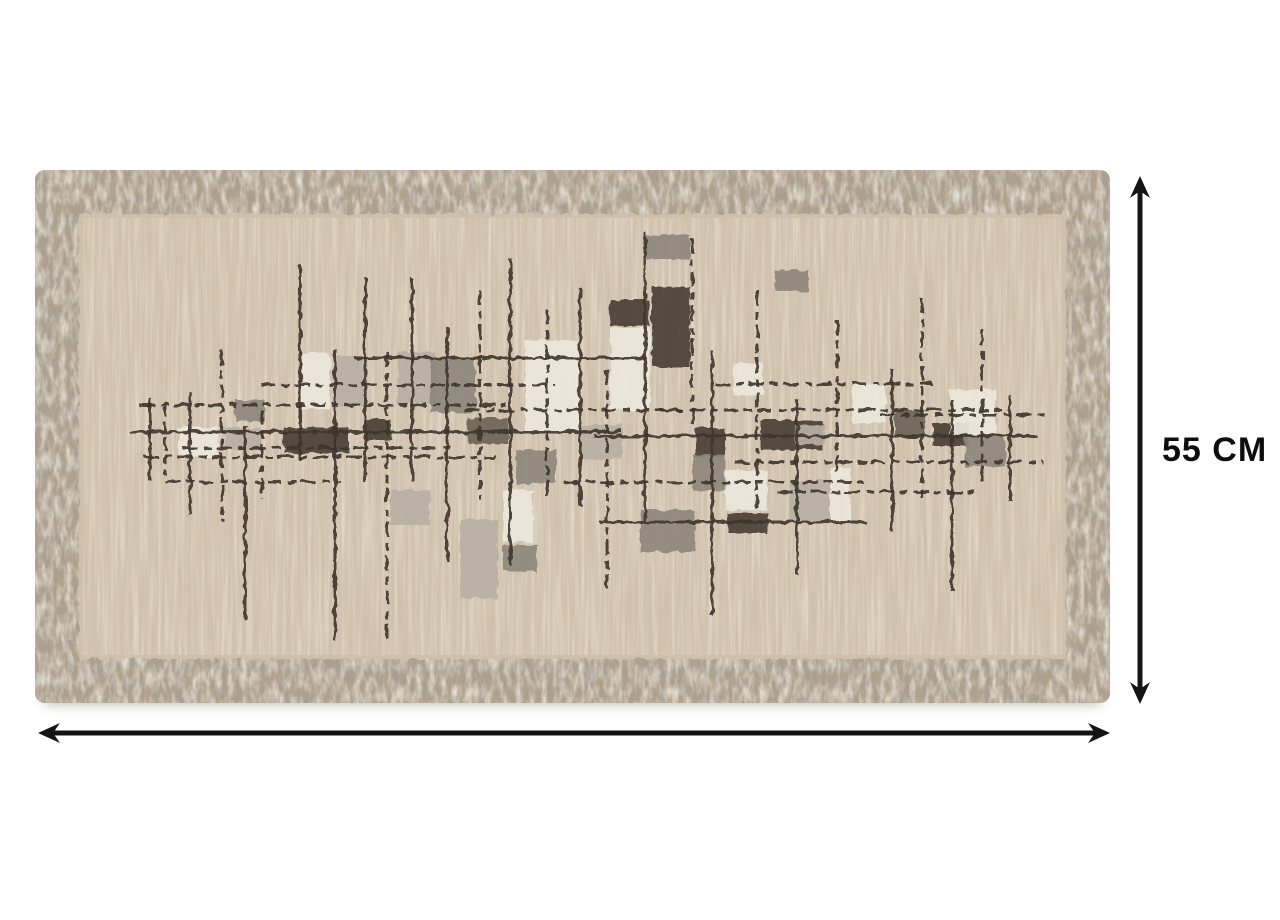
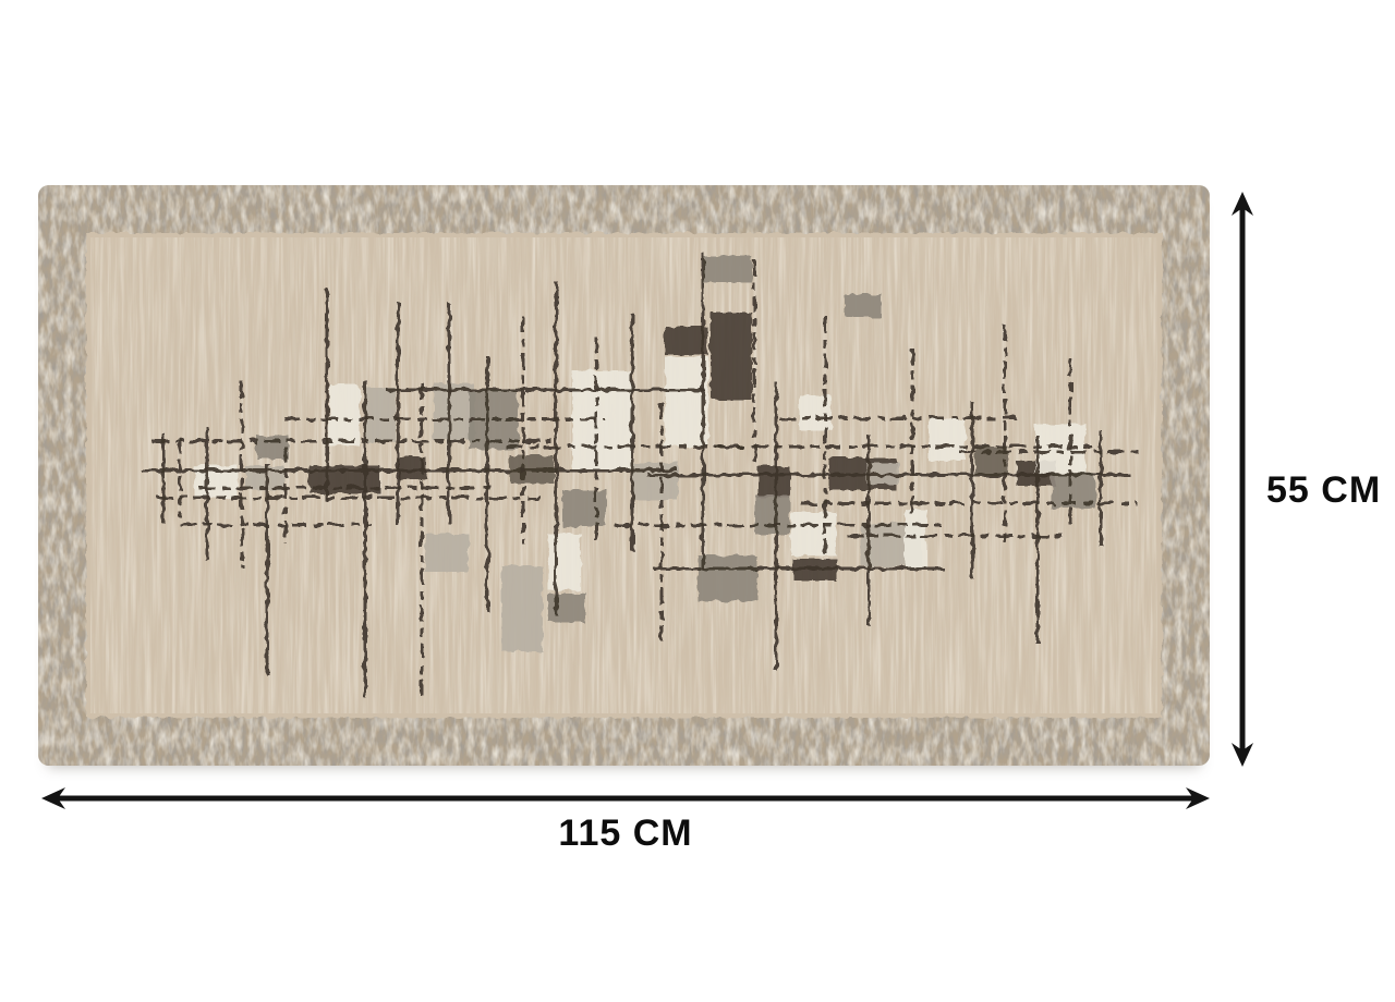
+ 115 CM
  55 CM
